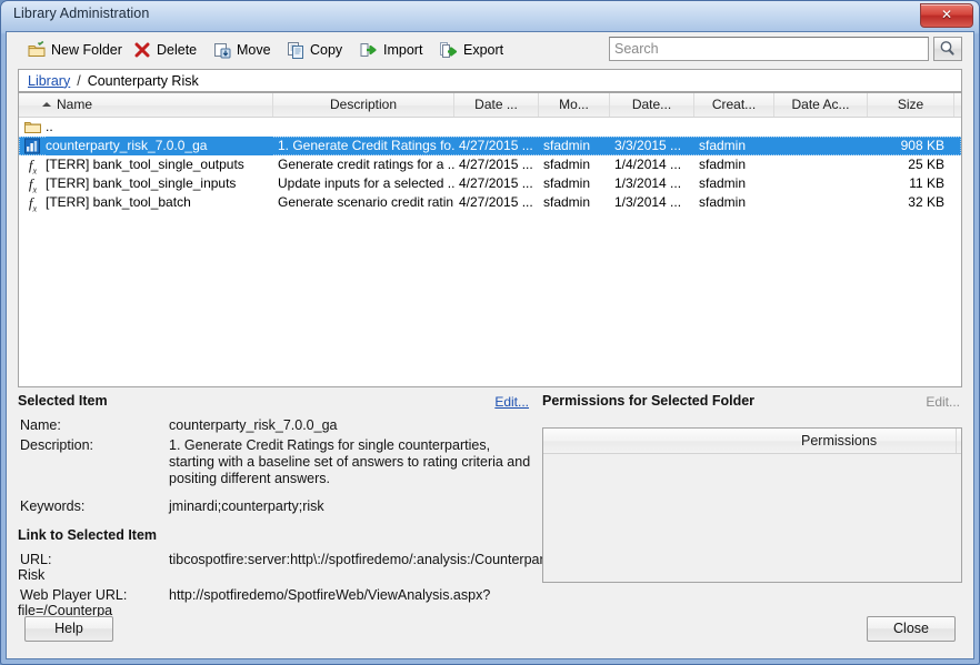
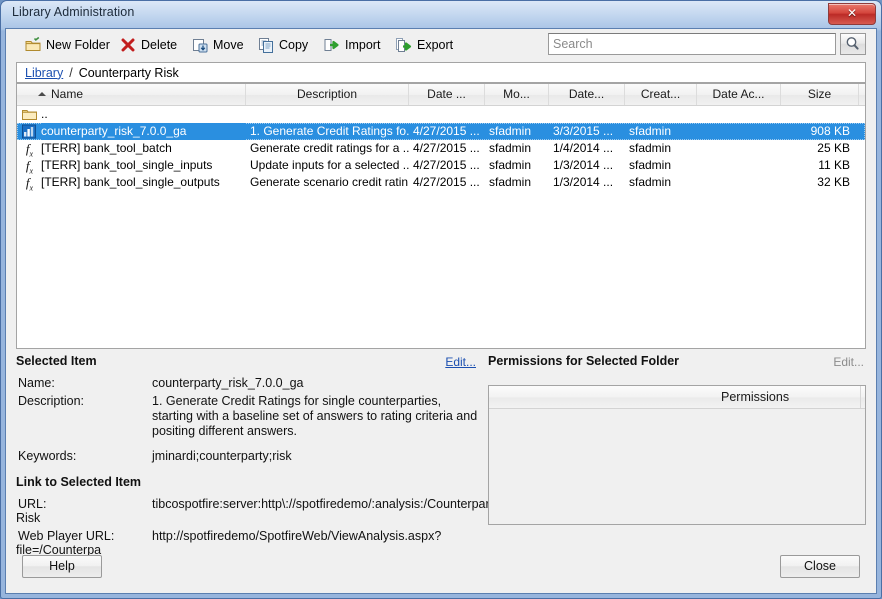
  Library Administration
  ✕
  New Folder
  Delete
  Move
  Copy
  Import
  Export
  Search
  Library
  /
  Counterparty Risk
  Name
  Description
  Date ...
  Mo...
  Date...
  Creat...
  Date Ac...
  Size
  ..
  counterparty_risk_7.0.0_ga
  1. Generate Credit Ratings fo.
  4/27/2015 ...
  sfadmin
  3/3/2015 ...
  sfadmin
  908 KB
  fx
- [TERR] bank_tool_single_outputs
+ [TERR] bank_tool_batch
  Generate credit ratings for a ..
  4/27/2015 ...
  sfadmin
  1/4/2014 ...
  sfadmin
  25 KB
  fx
  [TERR] bank_tool_single_inputs
  Update inputs for a selected ..
  4/27/2015 ...
  sfadmin
  1/3/2014 ...
  sfadmin
  11 KB
  fx
- [TERR] bank_tool_batch
+ [TERR] bank_tool_single_outputs
  Generate scenario credit ratin
  4/27/2015 ...
  sfadmin
  1/3/2014 ...
  sfadmin
  32 KB
  Selected Item
  Edit...
  Name:
  counterparty_risk_7.0.0_ga
  Description:
  1. Generate Credit Ratings for single counterparties, starting with a baseline set of answers to rating criteria and positing different answers.
  Keywords:
  jminardi;counterparty;risk
  Link to Selected Item
  URL:
  tibcospotfire:server:http\://spotfiredemo/:analysis:/Counterpa Risk
  Web Player URL:
  http://spotfiredemo/SpotfireWeb/ViewAnalysis.aspx?file=/Counterpa
  Permissions for Selected Folder
  Edit...
  Permissions
  Help
  Close
